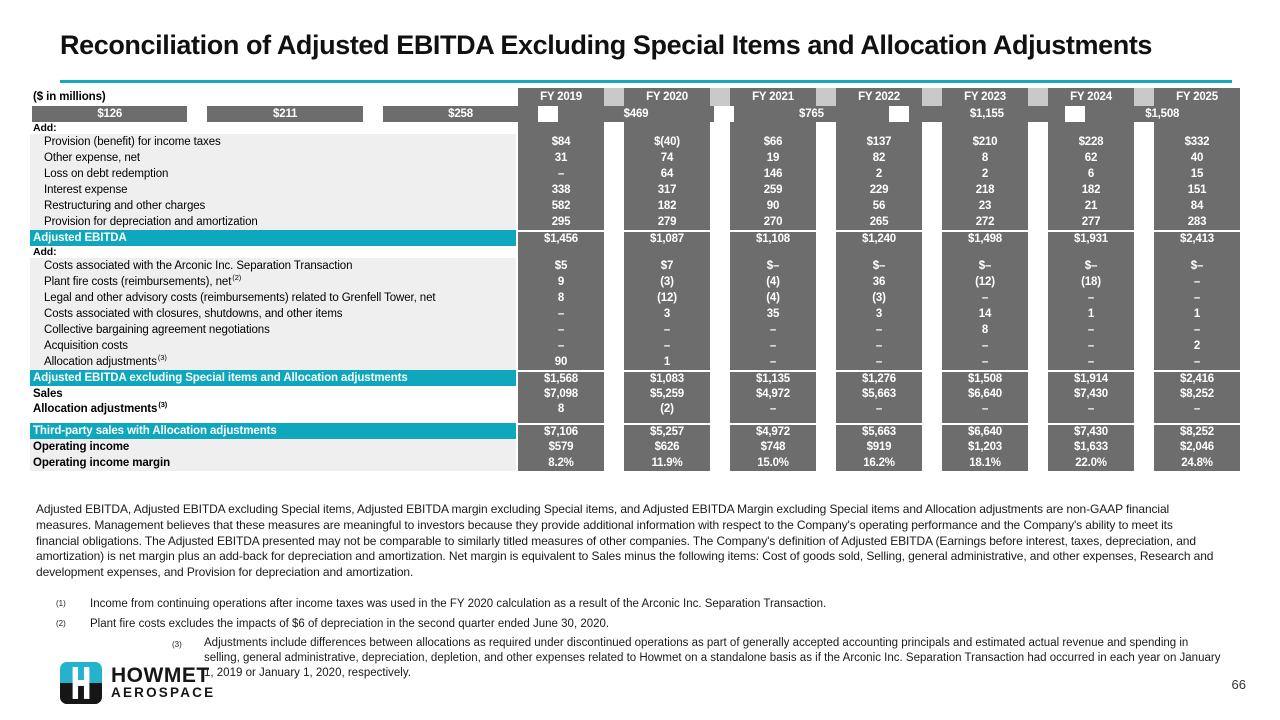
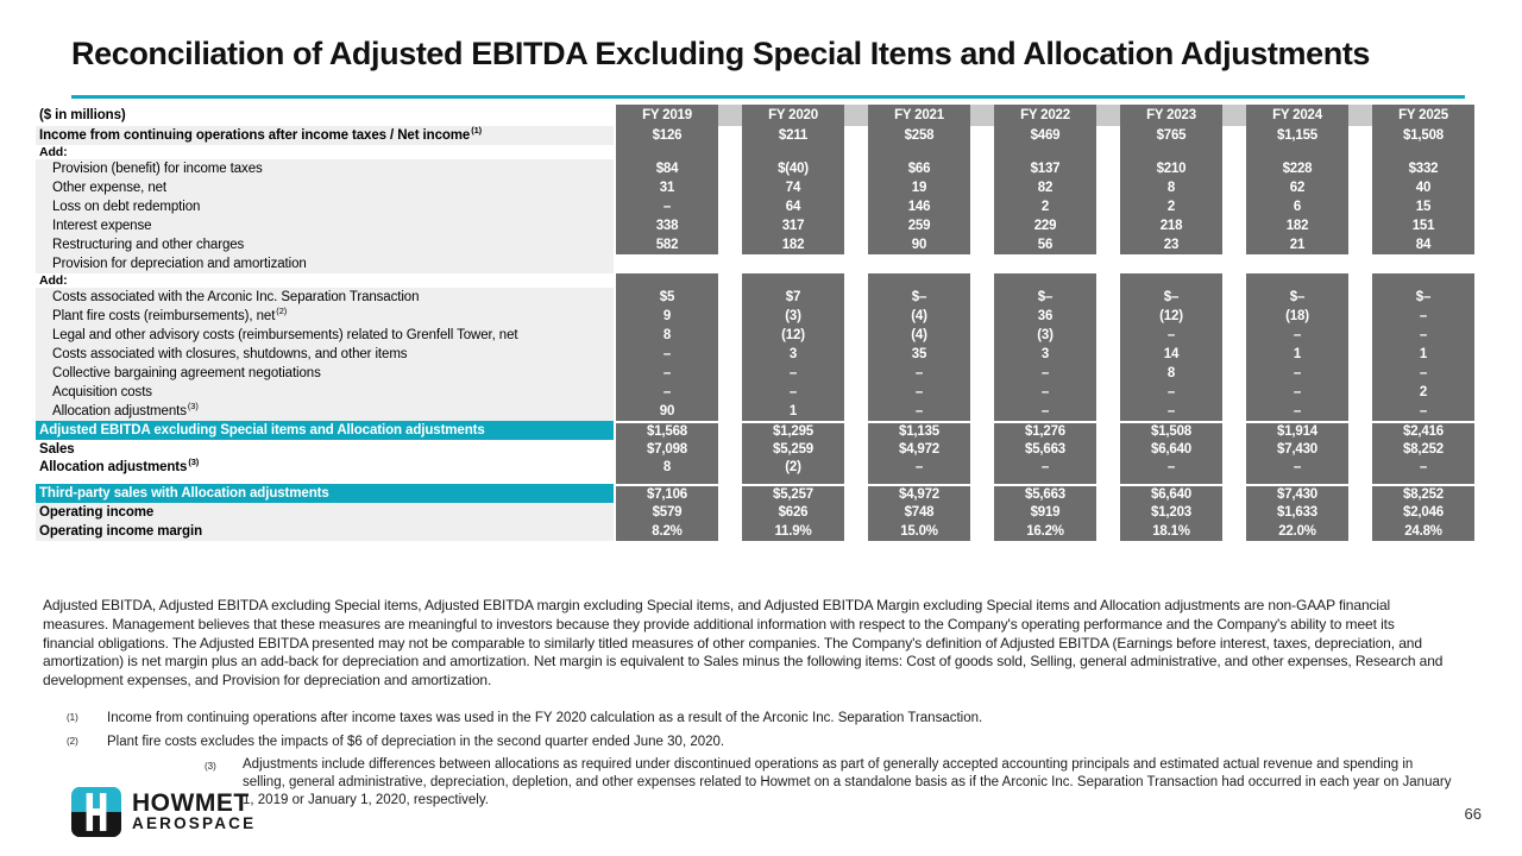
  Reconciliation of Adjusted EBITDA Excluding Special Items and Allocation Adjustments
  ($ in millions)
  FY 2019
  FY 2020
  FY 2021
  FY 2022
  FY 2023
  FY 2024
  FY 2025
+ Income from continuing operations after income taxes / Net income(1)
  $126
  $211
  $258
  $469
  $765
  $1,155
  $1,508
  Add:
  Provision (benefit) for income taxes
  $84
  $(40)
  $66
  $137
  $210
  $228
  $332
  Other expense, net
  31
  74
  19
  82
  8
  62
  40
  Loss on debt redemption
  –
  64
  146
  2
  2
  6
  15
  Interest expense
  338
  317
  259
  229
  218
  182
  151
  Restructuring and other charges
  582
  182
  90
  56
  23
  21
  84
  Provision for depreciation and amortization
- 295
- 279
- 270
- 265
- 272
- 277
- 283
- Adjusted EBITDA
- $1,456
- $1,087
- $1,108
- $1,240
- $1,498
- $1,931
- $2,413
  Add:
  Costs associated with the Arconic Inc. Separation Transaction
  $5
  $7
  $–
  $–
  $–
  $–
  $–
  Plant fire costs (reimbursements), net(2)
  9
  (3)
  (4)
  36
  (12)
  (18)
  –
  Legal and other advisory costs (reimbursements) related to Grenfell Tower, net
  8
  (12)
  (4)
  (3)
  –
  –
  –
  Costs associated with closures, shutdowns, and other items
  –
  3
  35
  3
  14
  1
  1
  Collective bargaining agreement negotiations
  –
  –
  –
  –
  8
  –
  –
  Acquisition costs
  –
  –
  –
  –
  –
  –
  2
  Allocation adjustments(3)
  90
  1
  –
  –
  –
  –
  –
  Adjusted EBITDA excluding Special items and Allocation adjustments
  $1,568
- $1,083
+ $1,295
  $1,135
  $1,276
  $1,508
  $1,914
  $2,416
  Sales
  $7,098
  $5,259
  $4,972
  $5,663
  $6,640
  $7,430
  $8,252
  Allocation adjustments(3)
  8
  (2)
  –
  –
  –
  –
  –
  Third-party sales with Allocation adjustments
  $7,106
  $5,257
  $4,972
  $5,663
  $6,640
  $7,430
  $8,252
  Operating income
  $579
  $626
  $748
  $919
  $1,203
  $1,633
  $2,046
  Operating income margin
  8.2%
  11.9%
  15.0%
  16.2%
  18.1%
  22.0%
  24.8%
  Adjusted EBITDA, Adjusted EBITDA excluding Special items, Adjusted EBITDA margin excluding Special items, and Adjusted EBITDA Margin excluding Special items and Allocation adjustments are non-GAAP financial measures. Management believes that these measures are meaningful to investors because they provide additional information with respect to the Company's operating performance and the Company's ability to meet its financial obligations. The Adjusted EBITDA presented may not be comparable to similarly titled measures of other companies. The Company's definition of Adjusted EBITDA (Earnings before interest, taxes, depreciation, and amortization) is net margin plus an add-back for depreciation and amortization. Net margin is equivalent to Sales minus the following items: Cost of goods sold, Selling, general administrative, and other expenses, Research and development expenses, and Provision for depreciation and amortization.
  (1)
  Income from continuing operations after income taxes was used in the FY 2020 calculation as a result of the Arconic Inc. Separation Transaction.
  (2)
  Plant fire costs excludes the impacts of $6 of depreciation in the second quarter ended June 30, 2020.
  (3)
  Adjustments include differences between allocations as required under discontinued operations as part of generally accepted accounting principals and estimated actual revenue and spending in selling, general administrative, depreciation, depletion, and other expenses related to Howmet on a standalone basis as if the Arconic Inc. Separation Transaction had occurred in each year on January 1, 2019 or January 1, 2020, respectively.
  HOWMET
  AEROSPACE
  66
